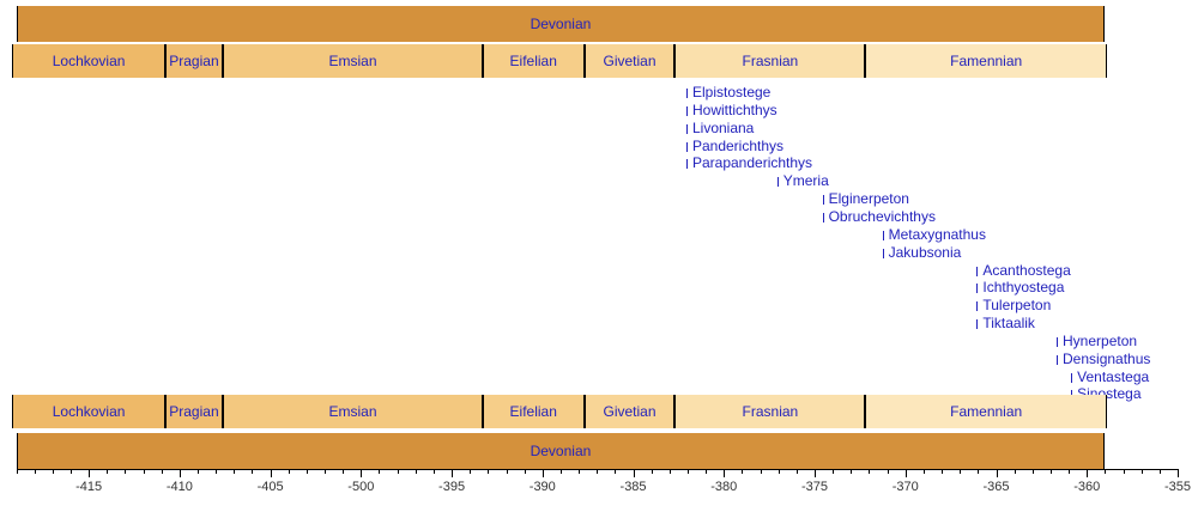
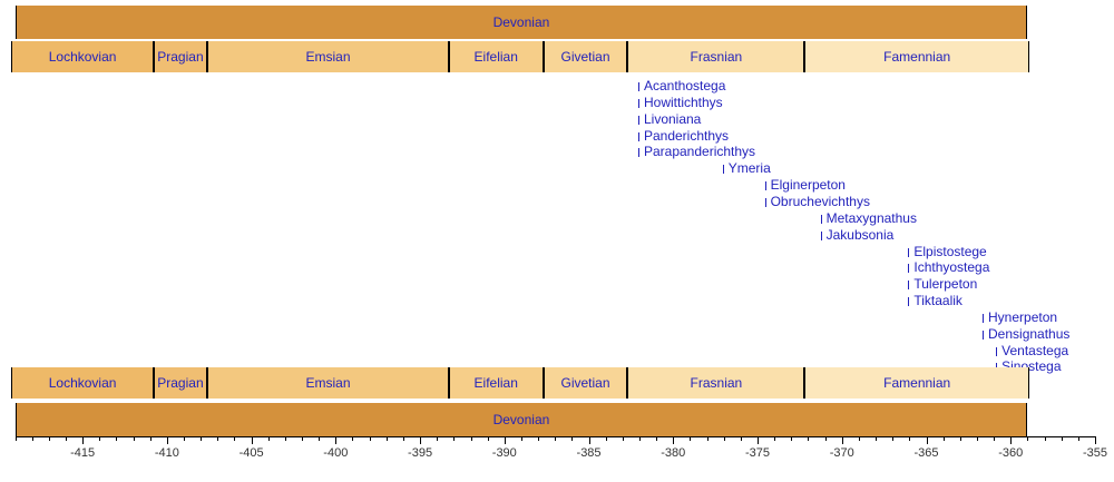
  Devonian
  Lochkovian
  Pragian
  Emsian
  Eifelian
  Givetian
  Frasnian
  Famennian
- Elpistostege
+ Acanthostega
  Howittichthys
  Livoniana
  Panderichthys
  Parapanderichthys
  Ymeria
  Elginerpeton
  Obruchevichthys
  Metaxygnathus
  Jakubsonia
- Acanthostega
+ Elpistostege
  Ichthyostega
  Tulerpeton
  Tiktaalik
  Hynerpeton
  Densignathus
  Ventastega
  Lochkovian
  Pragian
  Emsian
  Eifelian
  Givetian
  Frasnian
  Famennian
  Devonian
  -415
  -410
  -405
- -500
+ -400
  -395
  -390
  -385
  -380
  -375
  -370
  -365
  -360
  -355
